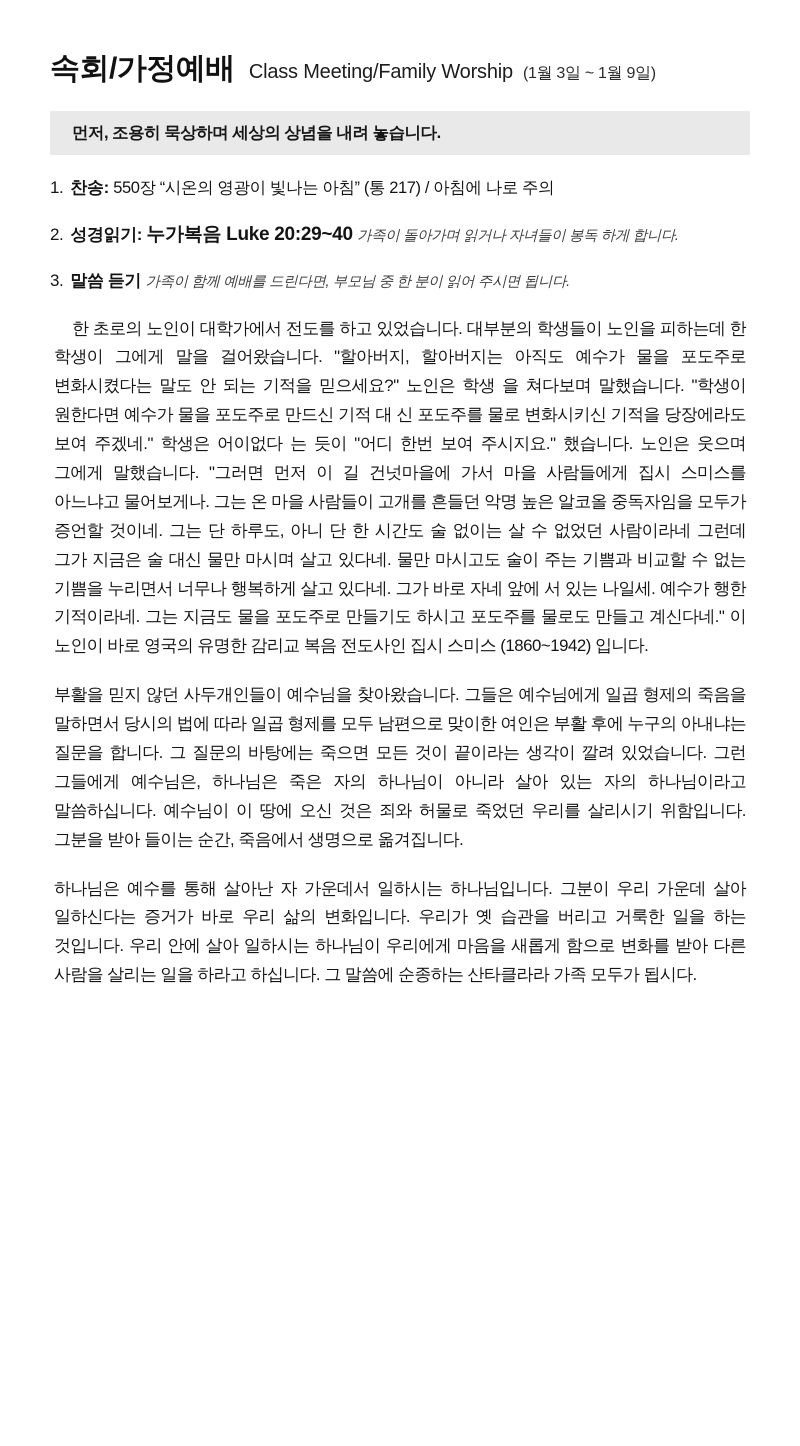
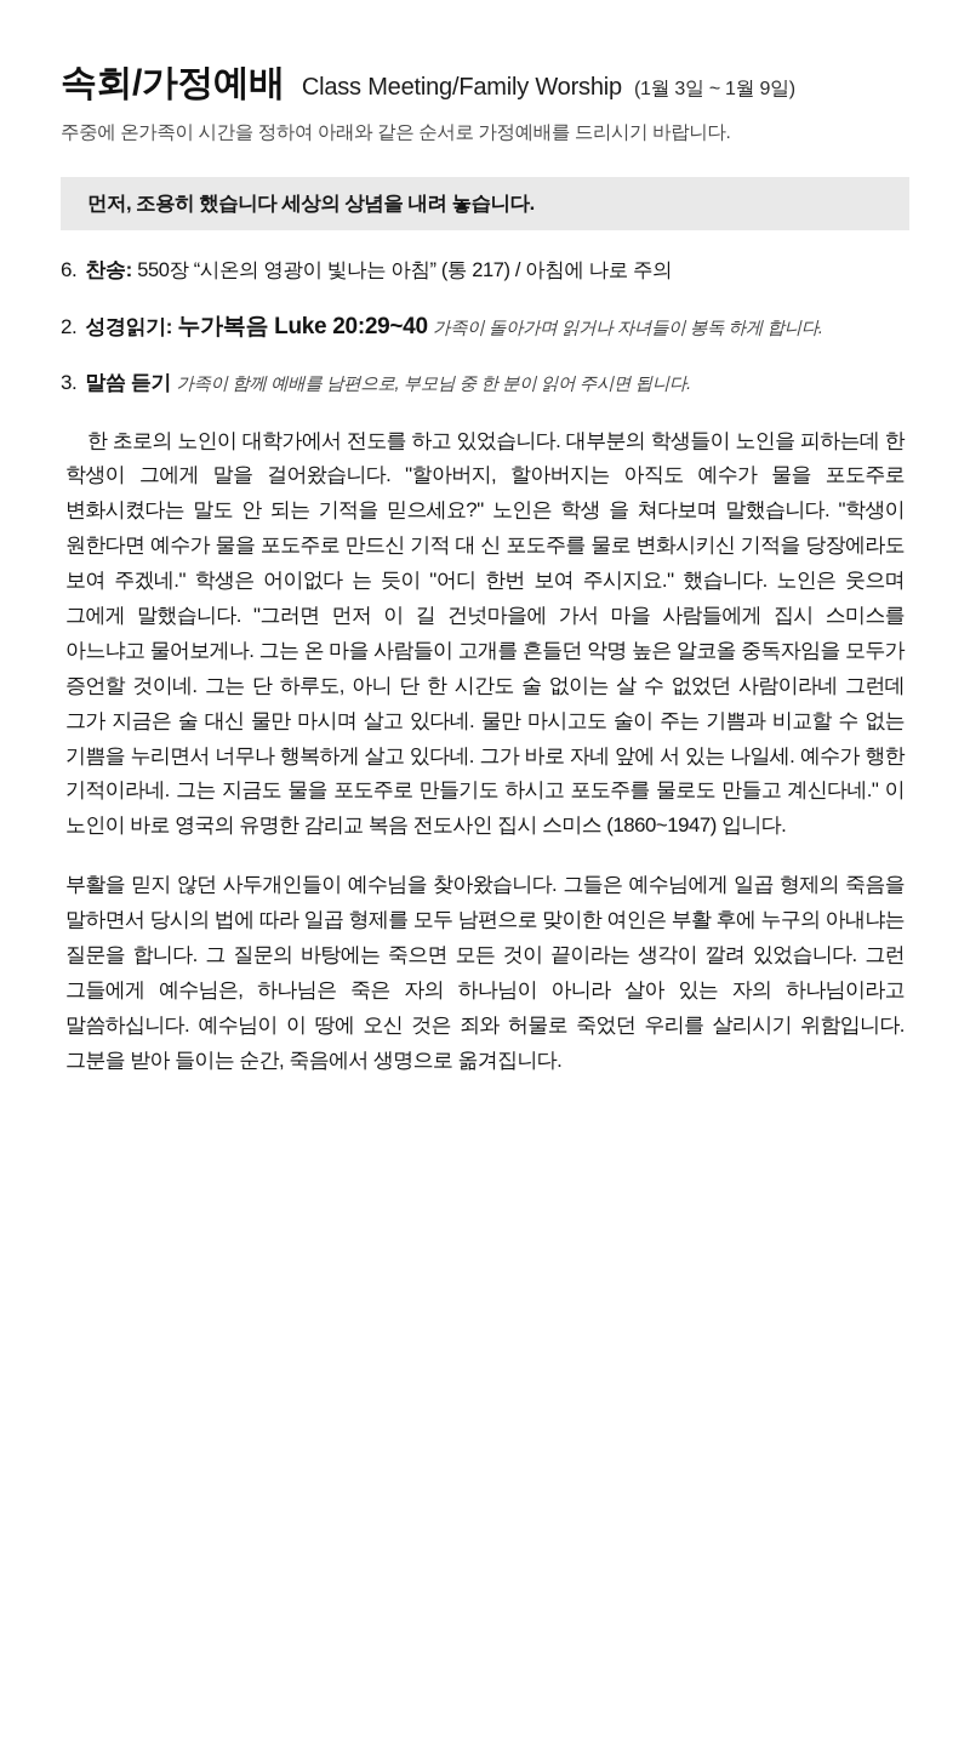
  속회/가정예배
  Class Meeting/Family Worship
  (1월 3일 ~ 1월 9일)
+ 주중에 온가족이 시간을 정하여 아래와 같은 순서로 가정예배를 드리시기 바랍니다.
- 먼저, 조용히 묵상하며 세상의 상념을 내려 놓습니다.
+ 먼저, 조용히 했습니다 세상의 상념을 내려 놓습니다.
- 1.
+ 6.
  찬송: 550장 “시온의 영광이 빛나는 아침” (통 217) / 아침에 나로 주의
  2.
  성경읽기: 누가복음 Luke 20:29~40 가족이 돌아가며 읽거나 자녀들이 봉독 하게 합니다.
  3.
- 말씀 듣기 가족이 함께 예배를 드린다면, 부모님 중 한 분이 읽어 주시면 됩니다.
+ 말씀 듣기 가족이 함께 예배를 남편으로, 부모님 중 한 분이 읽어 주시면 됩니다.
- 한 초로의 노인이 대학가에서 전도를 하고 있었습니다. 대부분의 학생들이 노인을 피하는데 한 학생이 그에게 말을 걸어왔습니다. "할아버지, 할아버지는 아직도 예수가 물을 포도주로 변화시켰다는 말도 안 되는 기적을 믿으세요?" 노인은 학생 을 쳐다보며 말했습니다. "학생이 원한다면 예수가 물을 포도주로 만드신 기적 대 신 포도주를 물로 변화시키신 기적을 당장에라도 보여 주겠네." 학생은 어이없다 는 듯이 "어디 한번 보여 주시지요." 했습니다. 노인은 웃으며 그에게 말했습니다. "그러면 먼저 이 길 건넛마을에 가서 마을 사람들에게 집시 스미스를 아느냐고 물어보게나. 그는 온 마을 사람들이 고개를 흔들던 악명 높은 알코올 중독자임을 모두가 증언할 것이네. 그는 단 하루도, 아니 단 한 시간도 술 없이는 살 수 없었던 사람이라네 그런데 그가 지금은 술 대신 물만 마시며 살고 있다네. 물만 마시고도 술이 주는 기쁨과 비교할 수 없는 기쁨을 누리면서 너무나 행복하게 살고 있다네. 그가 바로 자네 앞에 서 있는 나일세. 예수가 행한 기적이라네. 그는 지금도 물을 포도주로 만들기도 하시고 포도주를 물로도 만들고 계신다네." 이 노인이 바로 영국의 유명한 감리교 복음 전도사인 집시 스미스 (1860~1942) 입니다.
+ 한 초로의 노인이 대학가에서 전도를 하고 있었습니다. 대부분의 학생들이 노인을 피하는데 한 학생이 그에게 말을 걸어왔습니다. "할아버지, 할아버지는 아직도 예수가 물을 포도주로 변화시켰다는 말도 안 되는 기적을 믿으세요?" 노인은 학생 을 쳐다보며 말했습니다. "학생이 원한다면 예수가 물을 포도주로 만드신 기적 대 신 포도주를 물로 변화시키신 기적을 당장에라도 보여 주겠네." 학생은 어이없다 는 듯이 "어디 한번 보여 주시지요." 했습니다. 노인은 웃으며 그에게 말했습니다. "그러면 먼저 이 길 건넛마을에 가서 마을 사람들에게 집시 스미스를 아느냐고 물어보게나. 그는 온 마을 사람들이 고개를 흔들던 악명 높은 알코올 중독자임을 모두가 증언할 것이네. 그는 단 하루도, 아니 단 한 시간도 술 없이는 살 수 없었던 사람이라네 그런데 그가 지금은 술 대신 물만 마시며 살고 있다네. 물만 마시고도 술이 주는 기쁨과 비교할 수 없는 기쁨을 누리면서 너무나 행복하게 살고 있다네. 그가 바로 자네 앞에 서 있는 나일세. 예수가 행한 기적이라네. 그는 지금도 물을 포도주로 만들기도 하시고 포도주를 물로도 만들고 계신다네." 이 노인이 바로 영국의 유명한 감리교 복음 전도사인 집시 스미스 (1860~1947) 입니다.
  부활을 믿지 않던 사두개인들이 예수님을 찾아왔습니다. 그들은 예수님에게 일곱 형제의 죽음을 말하면서 당시의 법에 따라 일곱 형제를 모두 남편으로 맞이한 여인은 부활 후에 누구의 아내냐는 질문을 합니다. 그 질문의 바탕에는 죽으면 모든 것이 끝이라는 생각이 깔려 있었습니다. 그런 그들에게 예수님은, 하나님은 죽은 자의 하나님이 아니라 살아 있는 자의 하나님이라고 말씀하십니다. 예수님이 이 땅에 오신 것은 죄와 허물로 죽었던 우리를 살리시기 위함입니다. 그분을 받아 들이는 순간, 죽음에서 생명으로 옮겨집니다.
- 하나님은 예수를 통해 살아난 자 가운데서 일하시는 하나님입니다. 그분이 우리 가운데 살아 일하신다는 증거가 바로 우리 삶의 변화입니다. 우리가 옛 습관을 버리고 거룩한 일을 하는 것입니다. 우리 안에 살아 일하시는 하나님이 우리에게 마음을 새롭게 함으로 변화를 받아 다른 사람을 살리는 일을 하라고 하십니다. 그 말씀에 순종하는 산타클라라 가족 모두가 됩시다.
